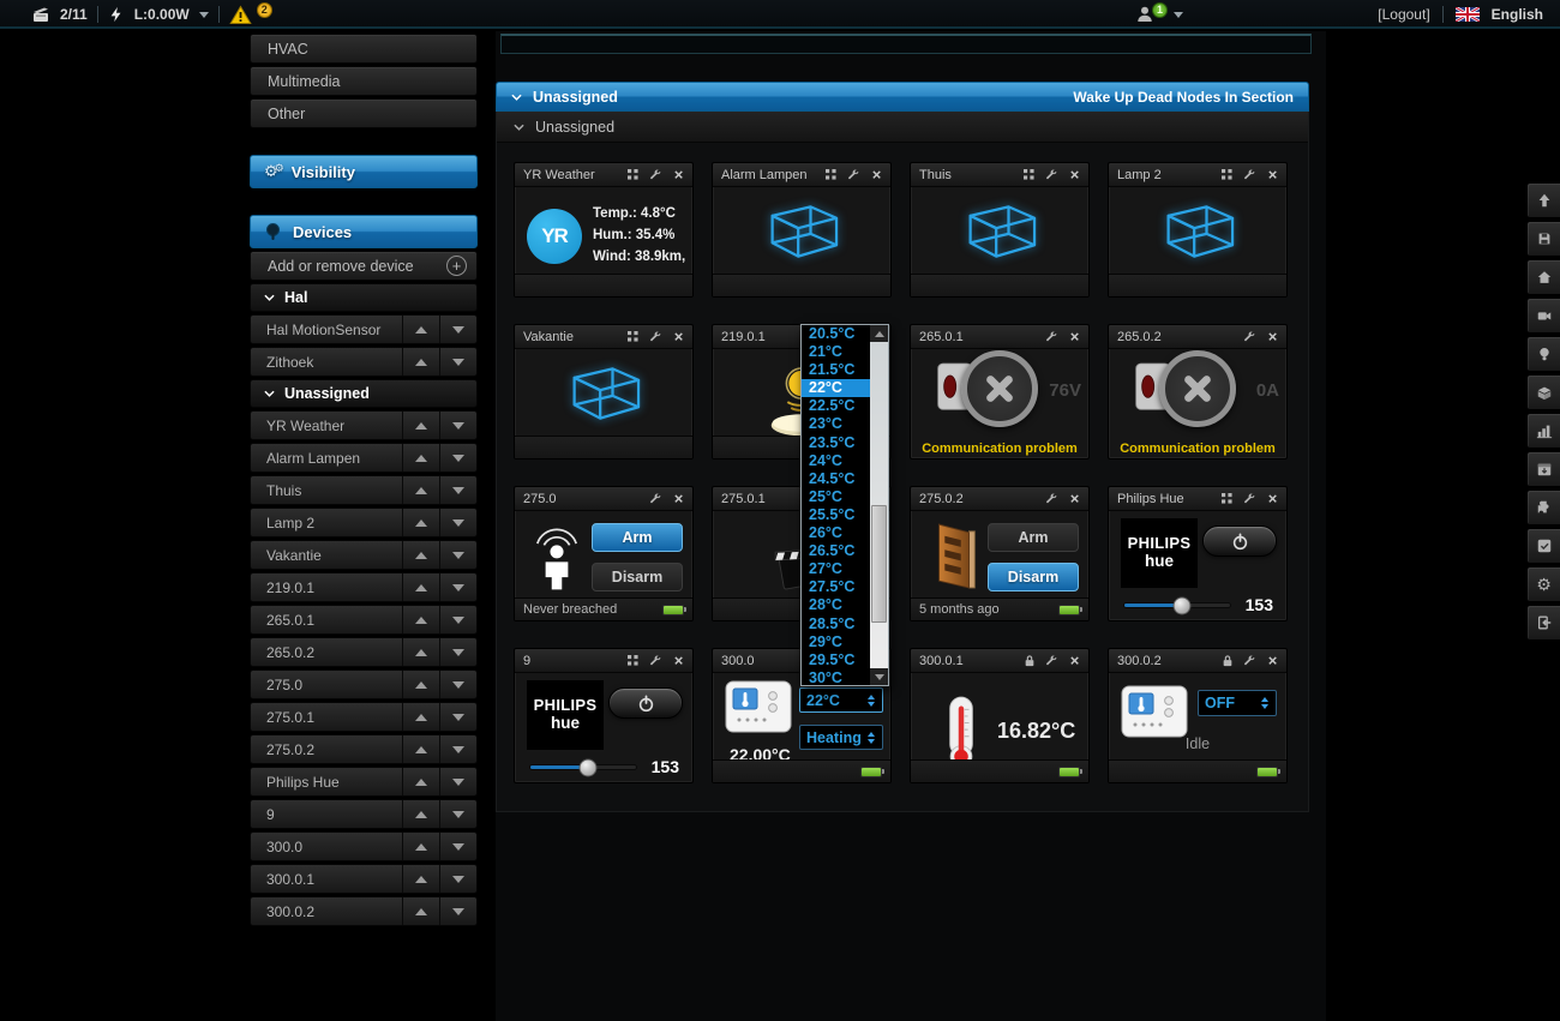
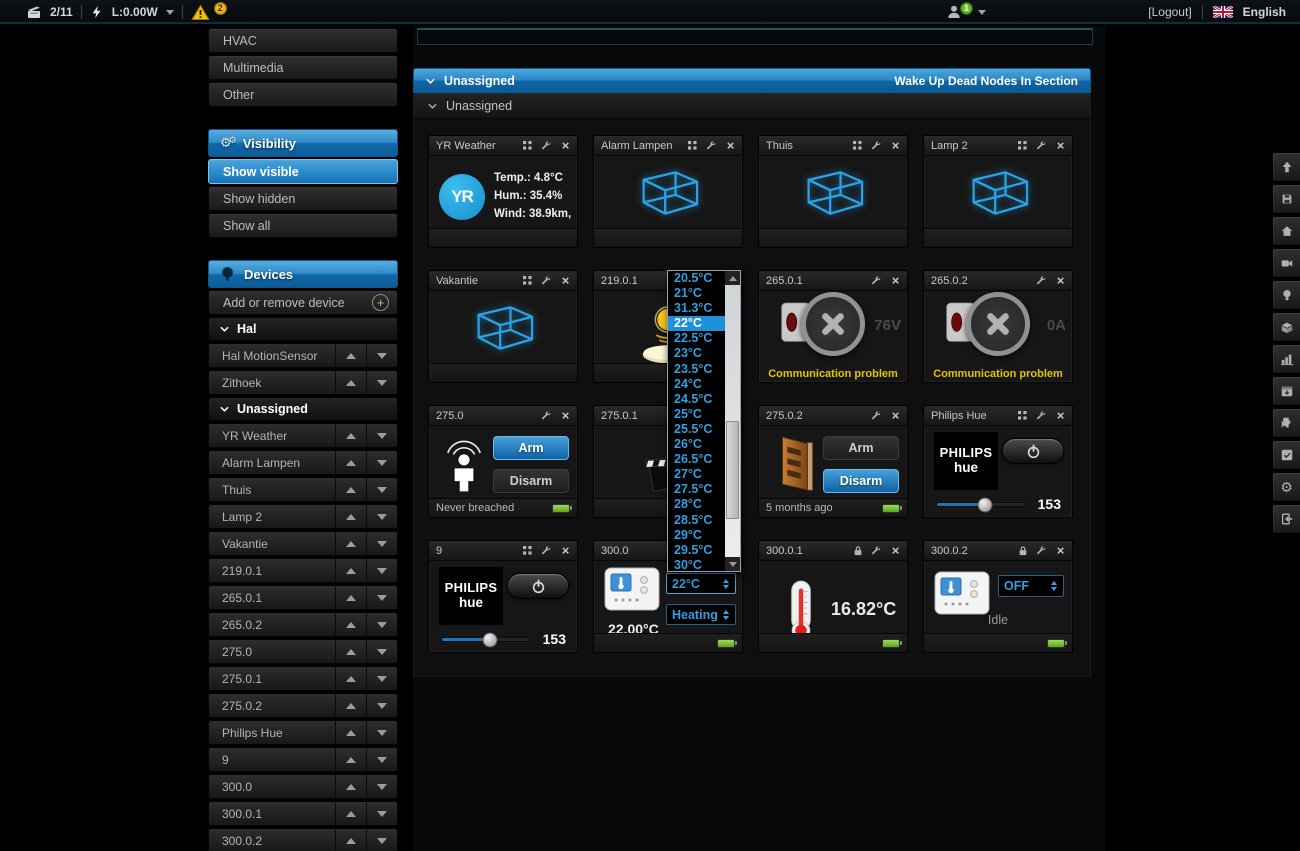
  2/11
  L:0.00W
  2
  1
  [Logout]
  English
  HVAC
  Multimedia
  Other
  ⚙⚙
  Visibility
+ Show visible
+ Show hidden
+ Show all
  Devices
  Add or remove device
  +
  Hal
  Hal MotionSensor
  Zithoek
  Unassigned
  YR Weather
  Alarm Lampen
  Thuis
  Lamp 2
  Vakantie
  219.0.1
  265.0.1
  265.0.2
  275.0
  275.0.1
  275.0.2
  Philips Hue
  9
  300.0
  300.0.1
  300.0.2
  Unassigned
  Wake Up Dead Nodes In Section
  Unassigned
  YR Weather
  ×
  YR
  Temp.: 4.8°C
  Hum.: 35.4%
  Wind: 38.9km,
  Alarm Lampen
  ×
  Thuis
  ×
  Lamp 2
  ×
  Vakantie
  ×
  219.0.1
  265.0.1
  ×
  76V
  Communication problem
  265.0.2
  ×
  0A
  Communication problem
  275.0
  ×
  Arm
  Disarm
  Never breached
  275.0.1
  275.0.2
  ×
  Arm
  Disarm
  5 months ago
  Philips Hue
  ×
  PHILIPS
  hue
  153
  9
  ×
  PHILIPS
  hue
  153
  300.0
  22°C
  Heating
  22.00°C
  300.0.1
  ×
  16.82°C
  300.0.2
  ×
  OFF
  Idle
  20.5°C
  21°C
- 21.5°C
+ 31.3°C
  22°C
  22.5°C
  23°C
  23.5°C
  24°C
  24.5°C
  25°C
  25.5°C
  26°C
  26.5°C
  27°C
  27.5°C
  28°C
  28.5°C
  29°C
  29.5°C
  30°C
  ⚙
